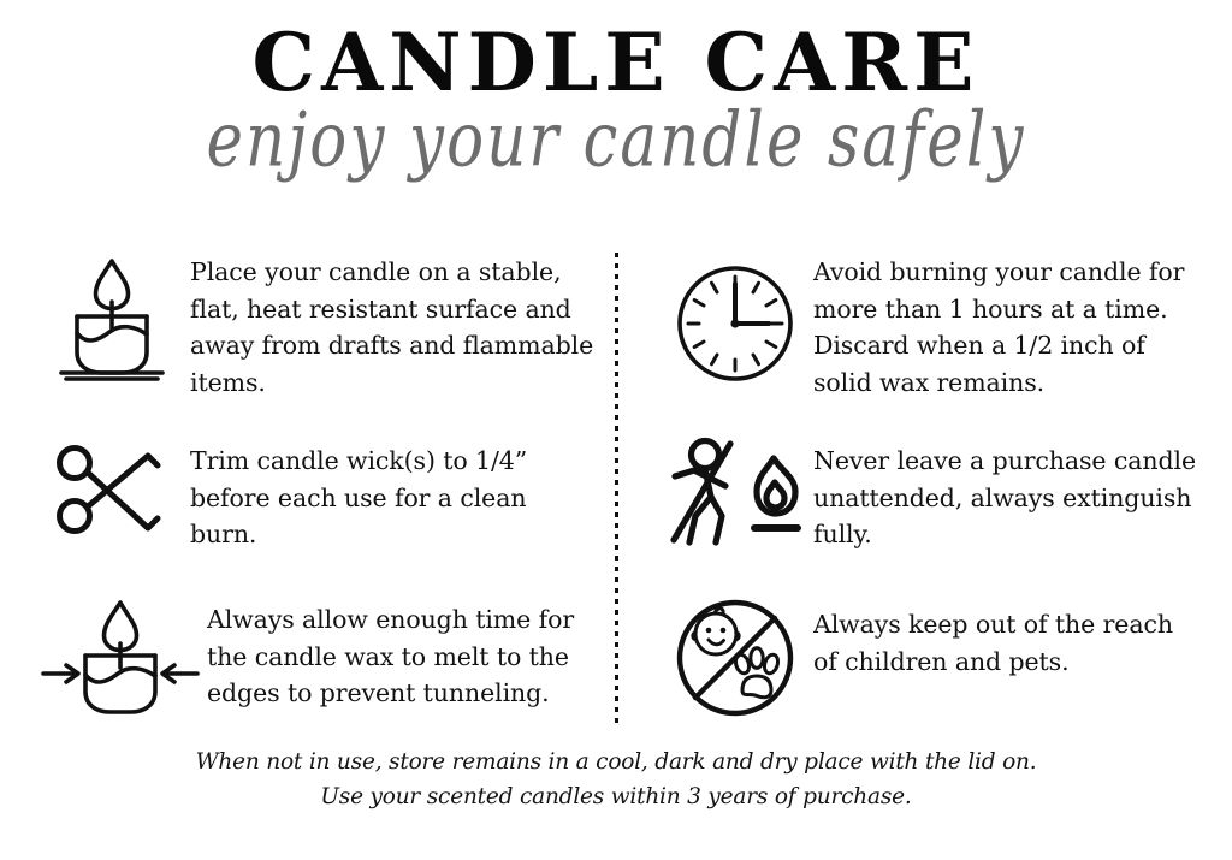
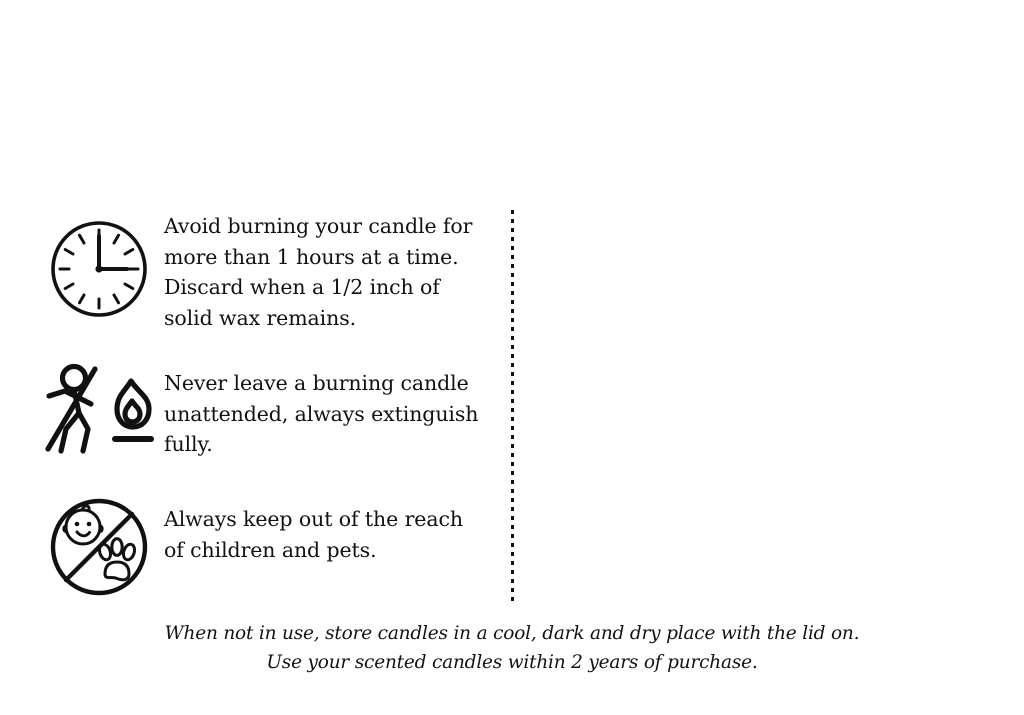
- CANDLE CARE
- enjoy your candle safely
- Place your candle on a stable, flat, heat resistant surface and away from drafts and flammable items.
- Trim candle wick(s) to 1/4” before each use for a clean burn.
- Always allow enough time for the candle wax to melt to the edges to prevent tunneling.
  Avoid burning your candle for more than 1 hours at a time. Discard when a 1/2 inch of solid wax remains.
- Never leave a purchase candle unattended, always extinguish fully.
+ Never leave a burning candle unattended, always extinguish fully.
  Always keep out of the reach of children and pets.
- When not in use, store remains in a cool, dark and dry place with the lid on.
+ When not in use, store candles in a cool, dark and dry place with the lid on.
- Use your scented candles within 3 years of purchase.
+ Use your scented candles within 2 years of purchase.
